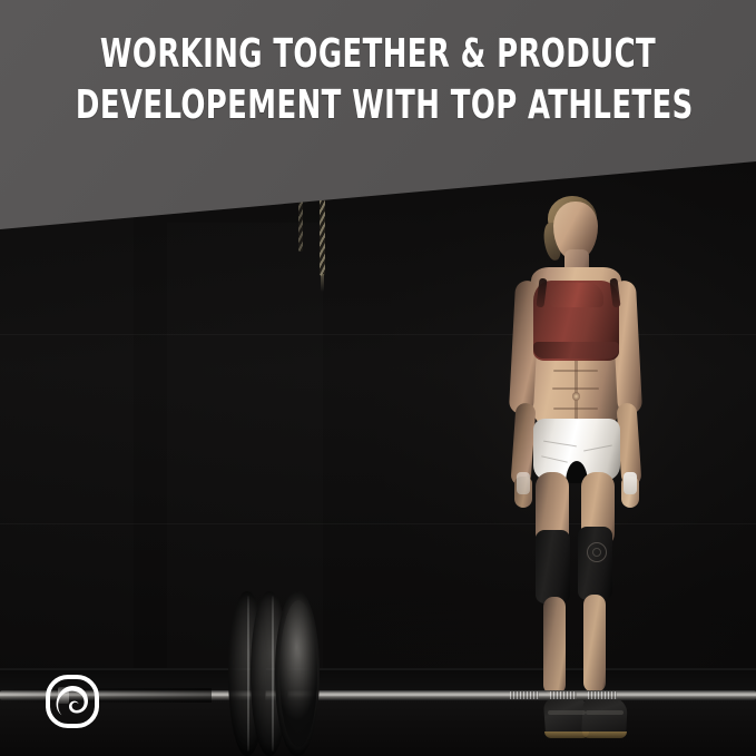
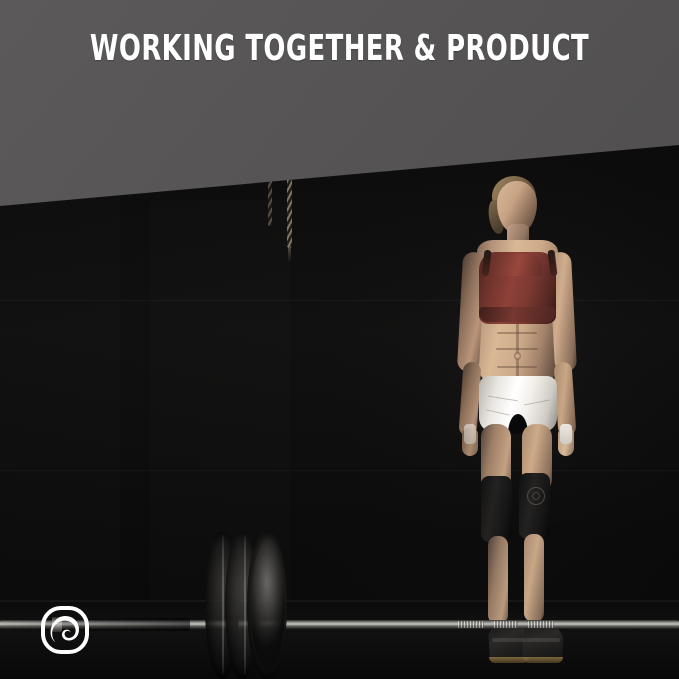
  WORKING TOGETHER & PRODUCT
- DEVELOPEMENT WITH TOP ATHLETES
